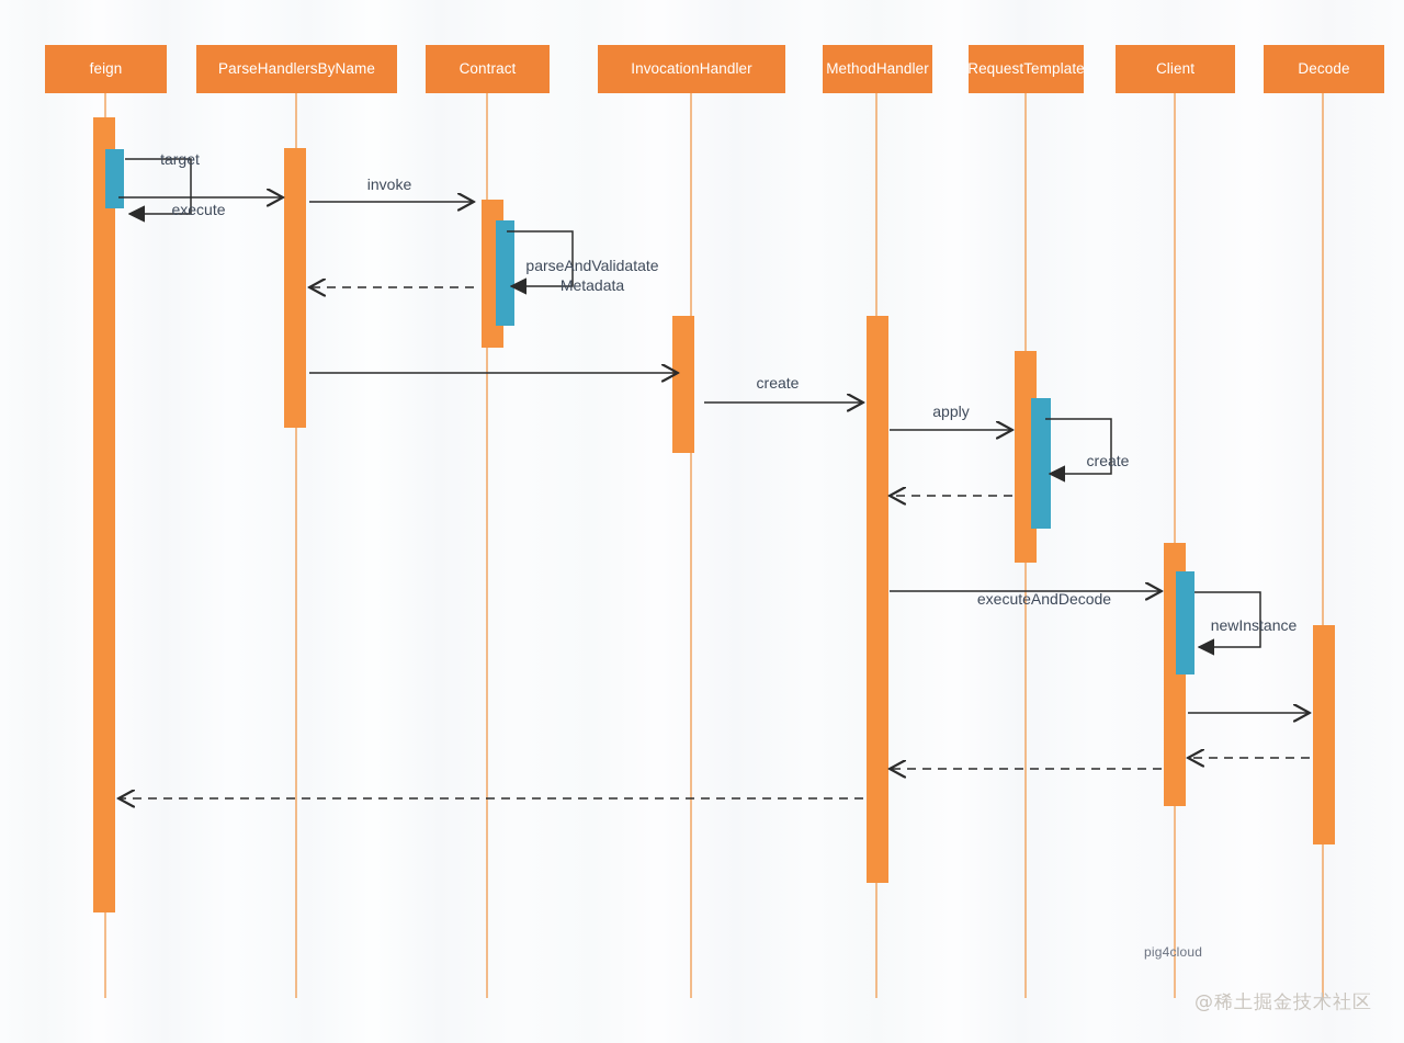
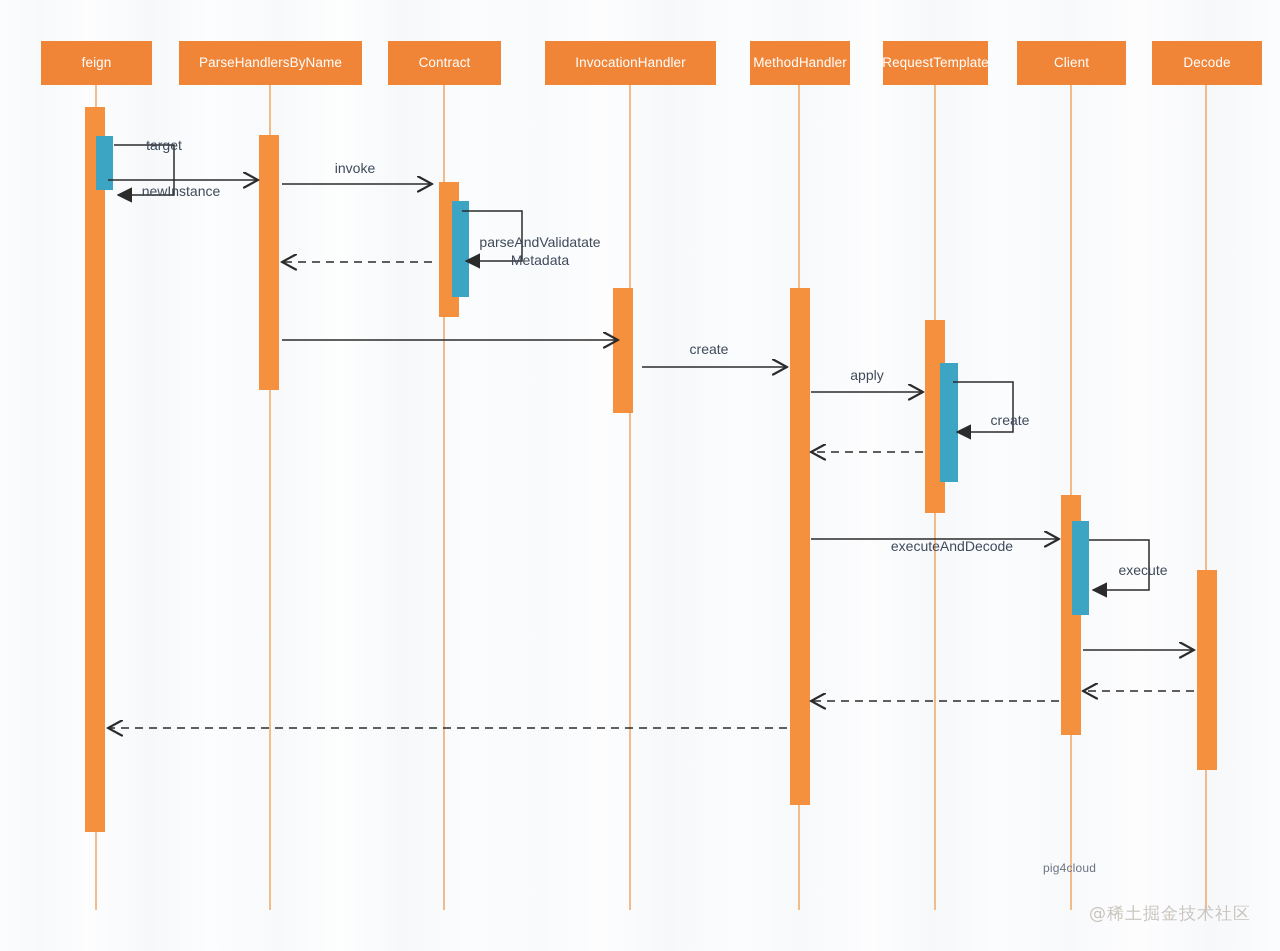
  feign
  ParseHandlersByName
  Contract
  InvocationHandler
  MethodHandler
  RequestTemplate
  Client
  Decode
  target
- execute
+ newInstance
  invoke
  parseAndValidatate
  Metadata
  create
  apply
  create
  executeAndDecode
- newInstance
+ execute
  pig4cloud
  @稀土掘金技术社区
